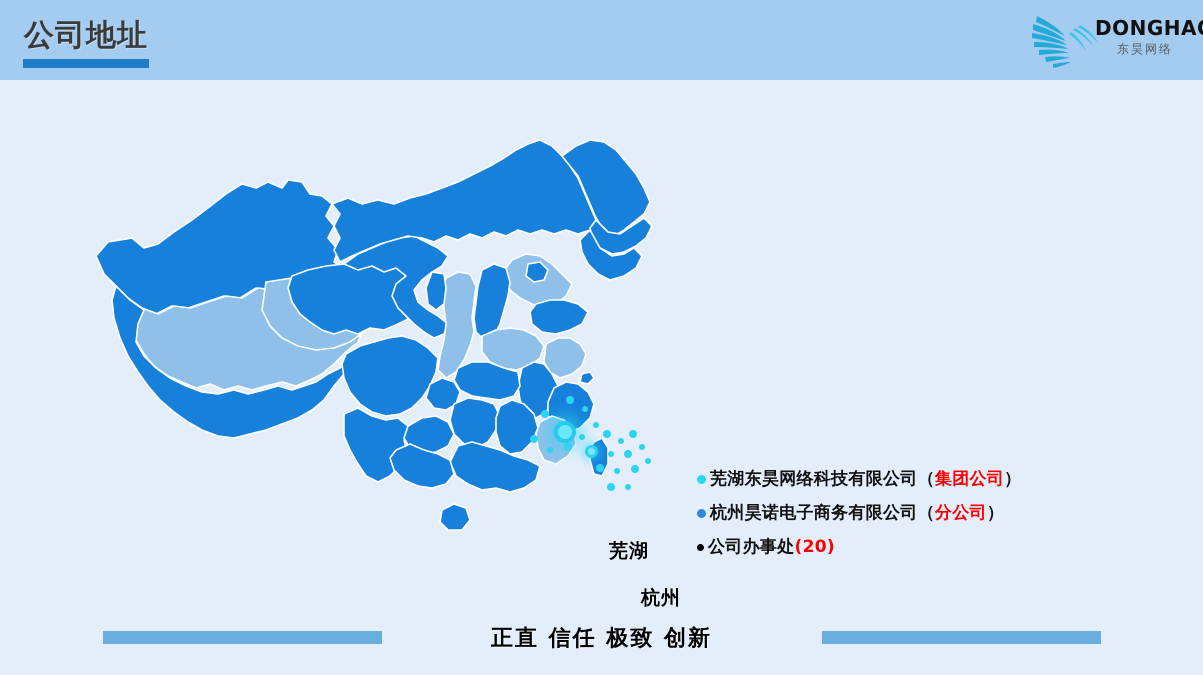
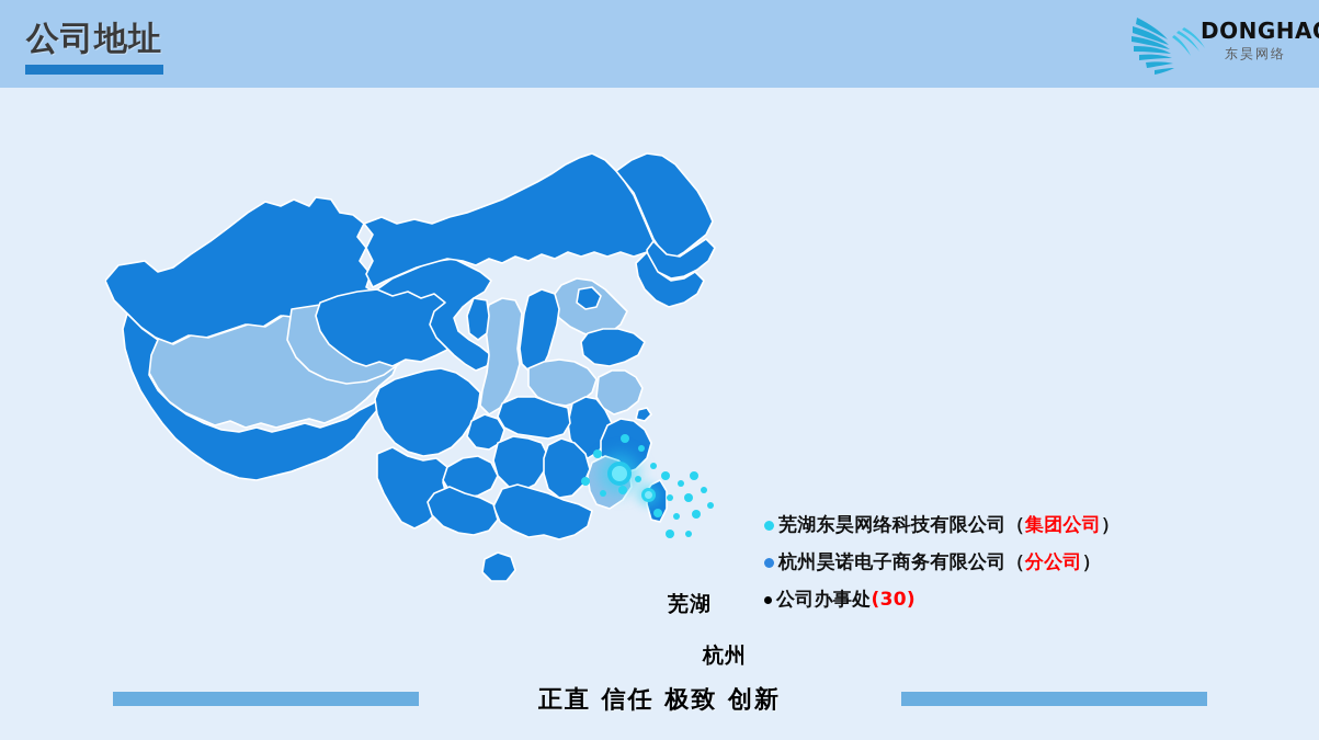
  公司地址
  DONGHA
  东昊网络
  芜湖
  杭州
  芜湖东昊网络科技有限公司
  （
  集团公司
  ）
  杭州昊诺电子商务有限公司
  （
  分公司
  ）
  公司办事处
- (20)
+ (30)
  正直 信任 极致 创新
